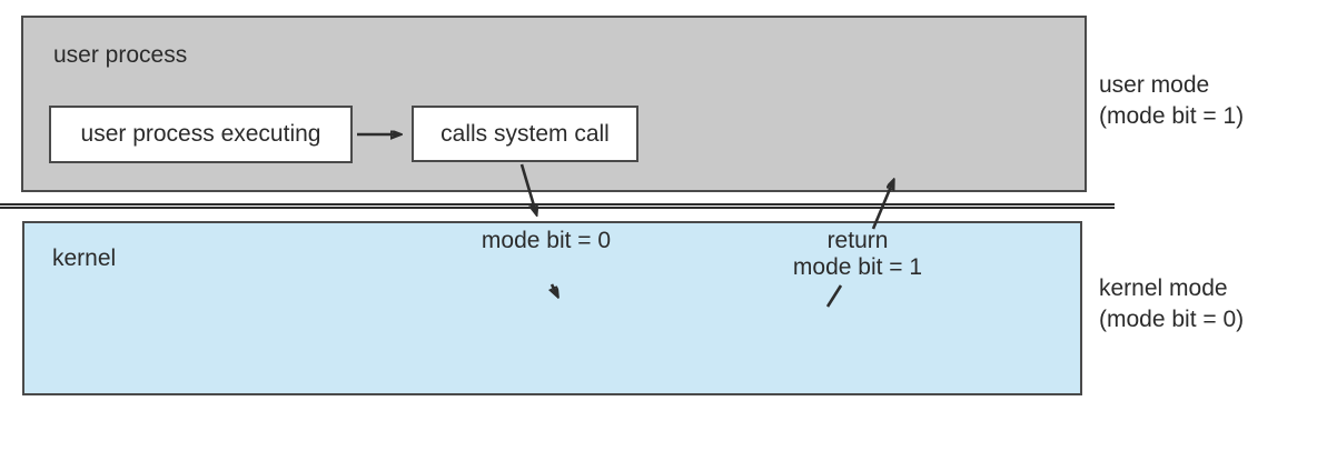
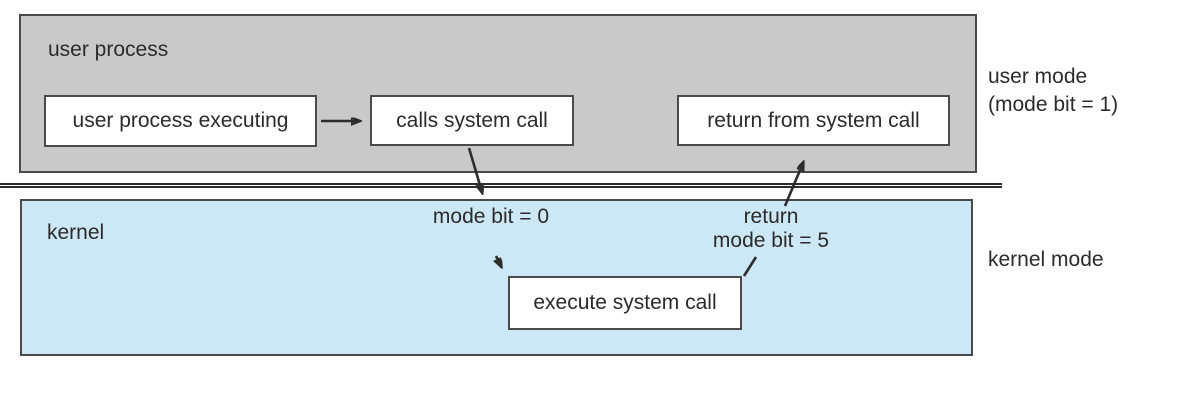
  user process
  kernel
  user process executing
  calls system call
+ return from system call
+ execute system call
  mode bit = 0
  return
- mode bit = 1
+ mode bit = 5
  user mode
  (mode bit = 1)
  kernel mode
- (mode bit = 0)
